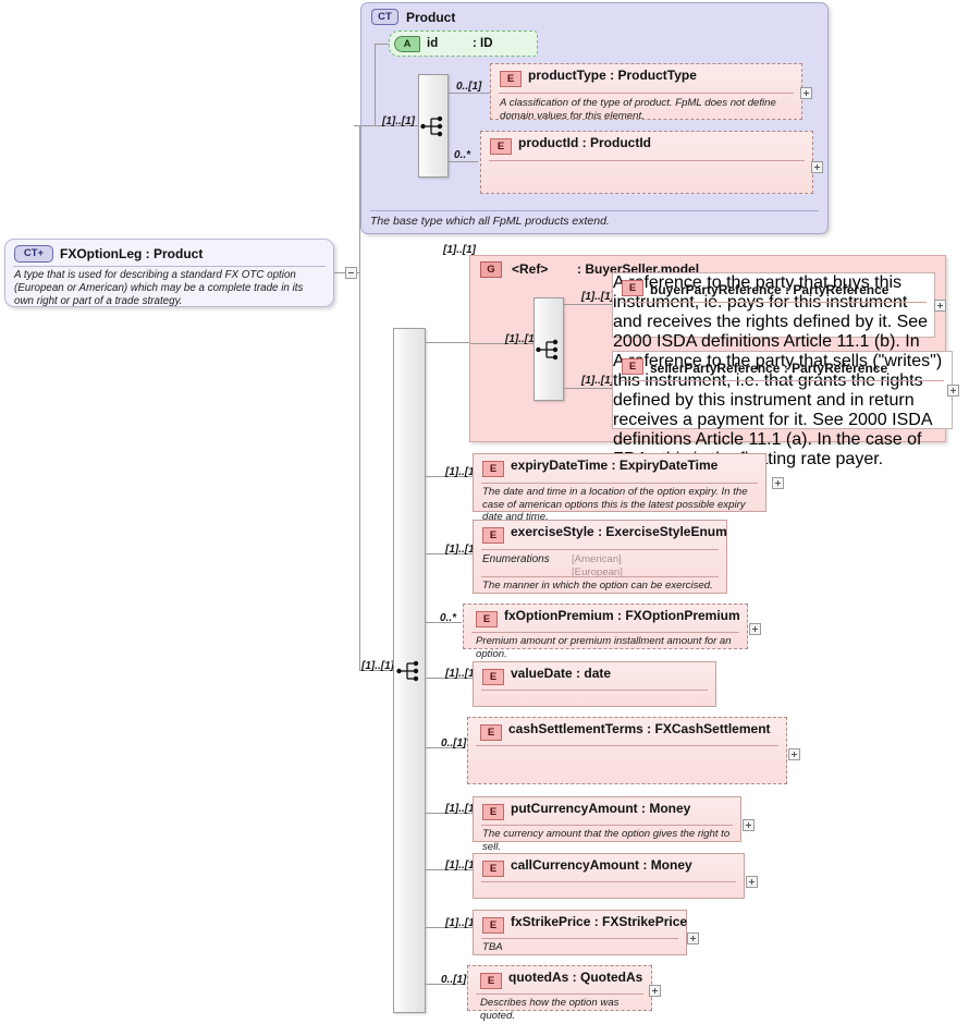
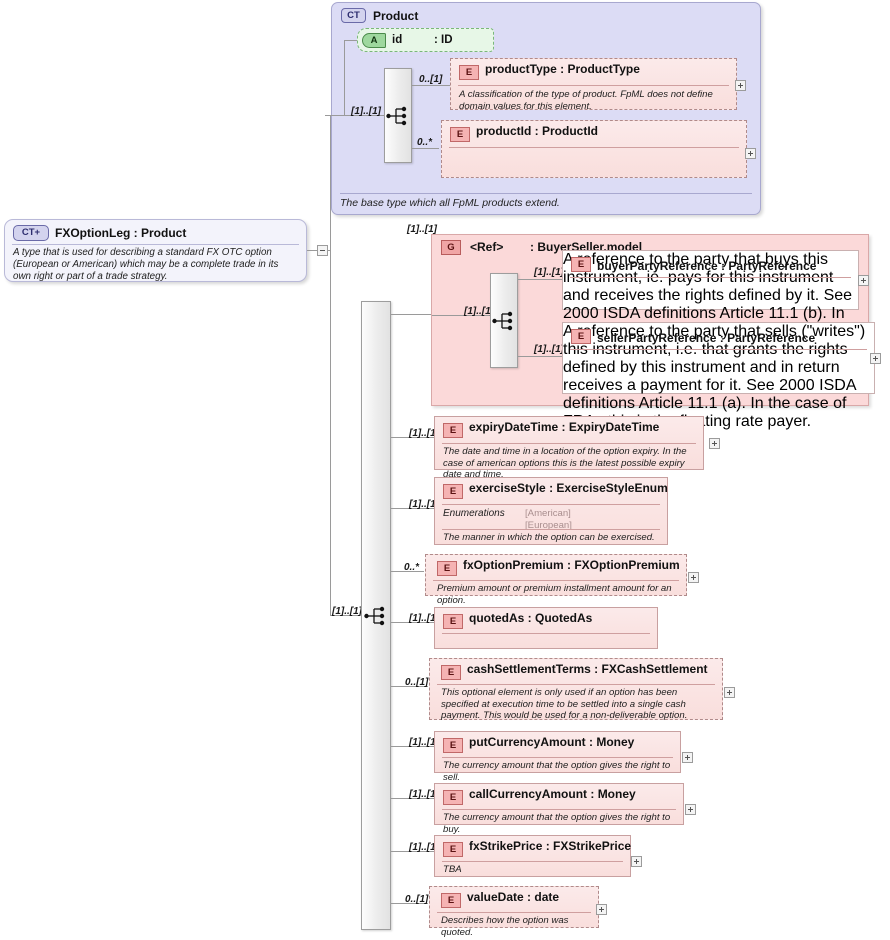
  CT
  Product
  The base type which all FpML products extend.
  A
  id
  : ID
  [1]..[1]
  0..[1]
  E
  productType : ProductType
  A classification of the type of product. FpML does not define domain values for this element.
  0..*
  E
  productId : ProductId
  CT+
  FXOptionLeg : Product
  A type that is used for describing a standard FX OTC option (European or American) which may be a complete trade in its own right or part of a trade strategy.
  [1]..[1
  [1]..[1]
  G
  <Ref>
  : BuyerSeller.model
  [1]..[1
  [1]..[1
  [1]..[1
  E
  buyerPartyReference : PartyReference
  Aference to the party that buys this instrument, ie. pays for this instrument and receives the rights defined by it. See 2000 ISDA definitions Article 11.1 (b). In
  E
  sellerPartyReference : PartyReference
  Aference to the party that sells ("writes") this instrument, i.e. that grants the rights defined by this instrument and in return receives a payment for it. See 2000 ISDA definitions Article 11.1 (a). In the case of ting rate payer.
  [1]..[1
  E
  expiryDateTime : ExpiryDateTime
  The date and time in a location of the option expiry. In the case of american options this is the latest possible expiry date and time.
  [1]..[1
  E
  exerciseStyle : ExerciseStyleEnum
  Enumerations
  [American]
  [European]
  The manner in which the option can be exercised.
  0..*
  E
  fxOptionPremium : FXOptionPremium
  Premium amount or premium installment amount for an option.
  [1]..[1
  E
- valueDate : date
+ quotedAs : QuotedAs
  0..[1]
  E
  cashSettlementTerms : FXCashSettlement
+ This optional element is only used if an option has been specified at execution time to be settled into a single cash payment. This would be used for a non-deliverable option.
  [1]..[1
  E
  putCurrencyAmount : Money
  The currency amount that the option gives the right to sell.
  [1]..[1
  E
  callCurrencyAmount : Money
+ The currency amount that the option gives the right to buy.
  [1]..[1
  E
  fxStrikePrice : FXStrikePrice
  TBA
  0..[1]
  E
- quotedAs : QuotedAs
+ valueDate : date
  Describes how the option was quoted.
